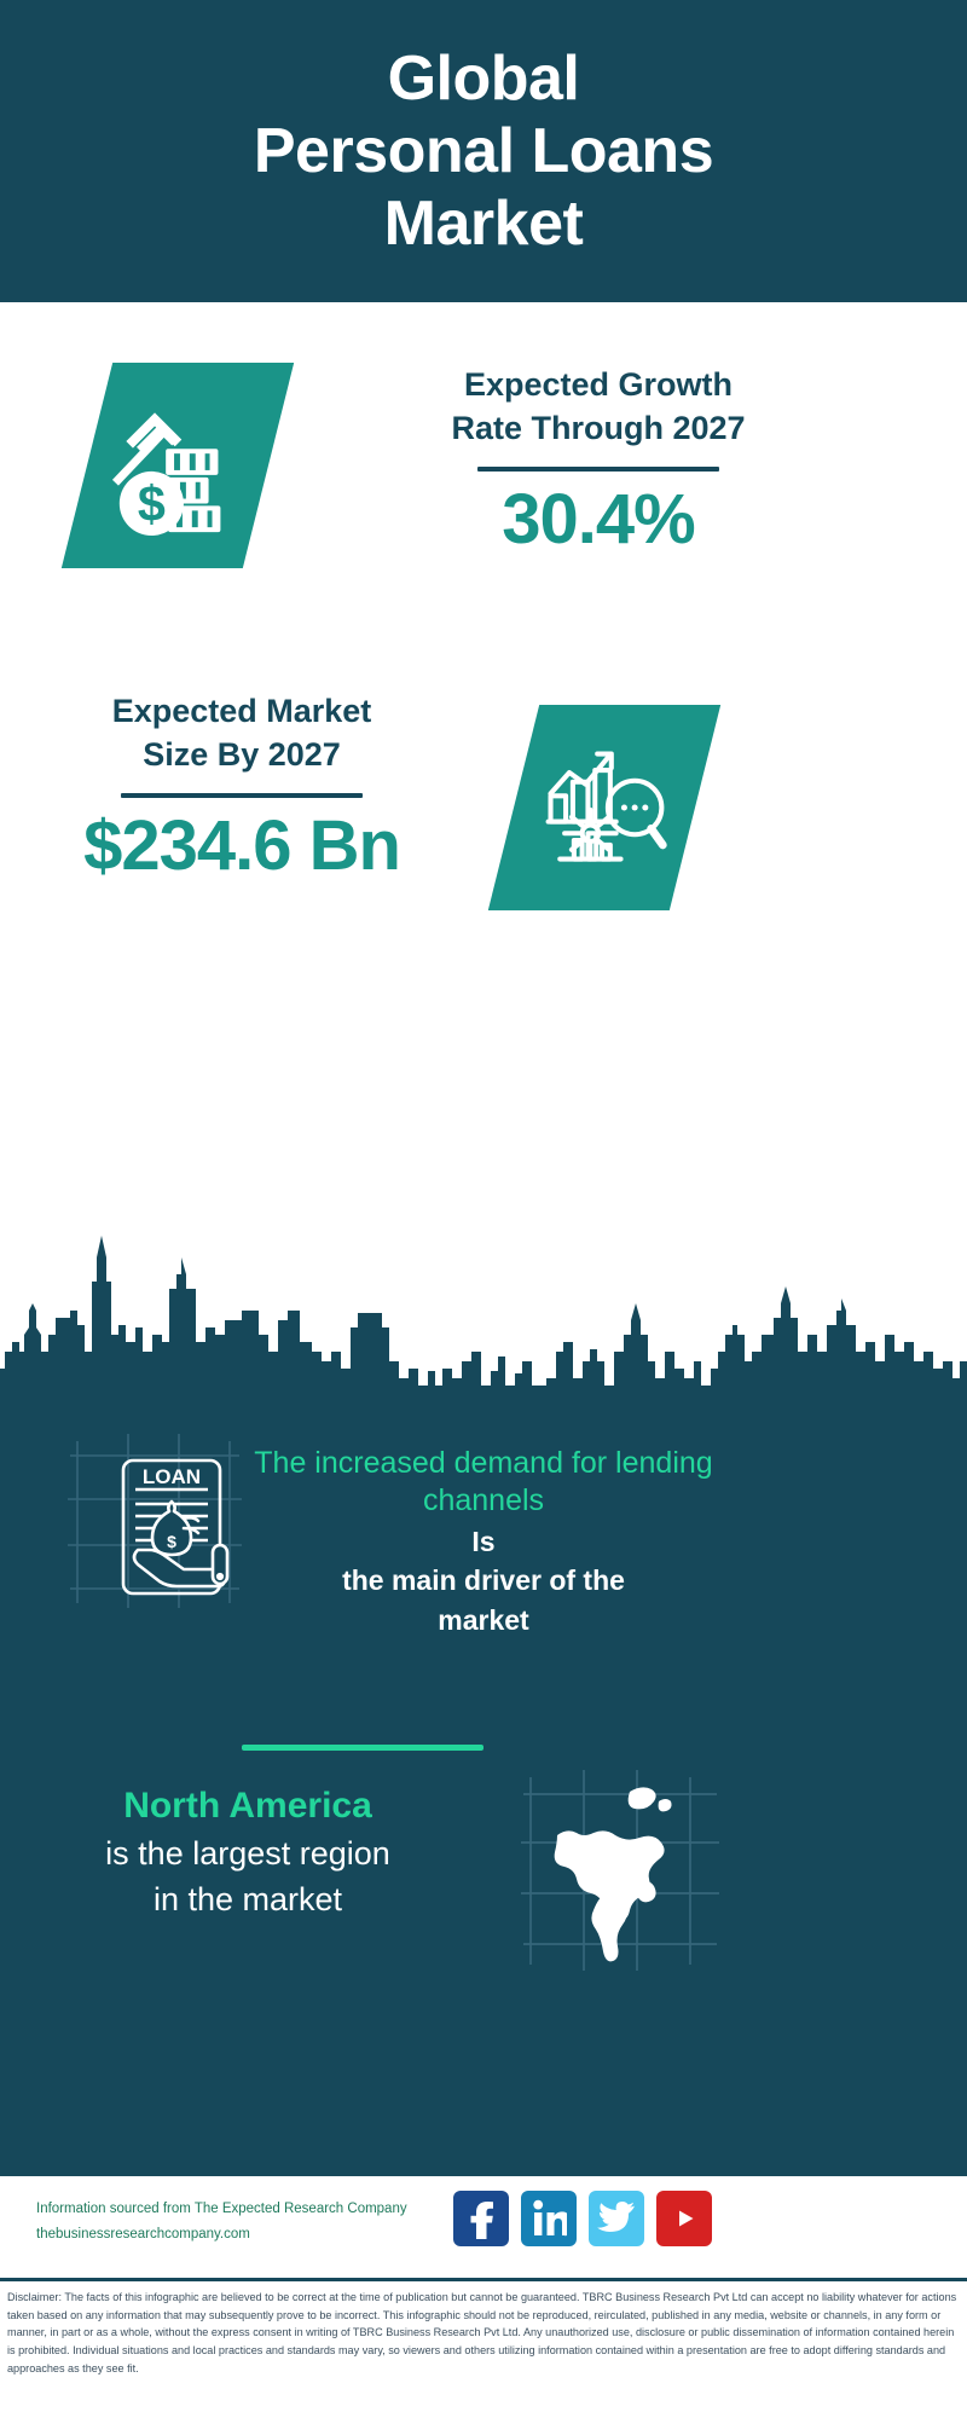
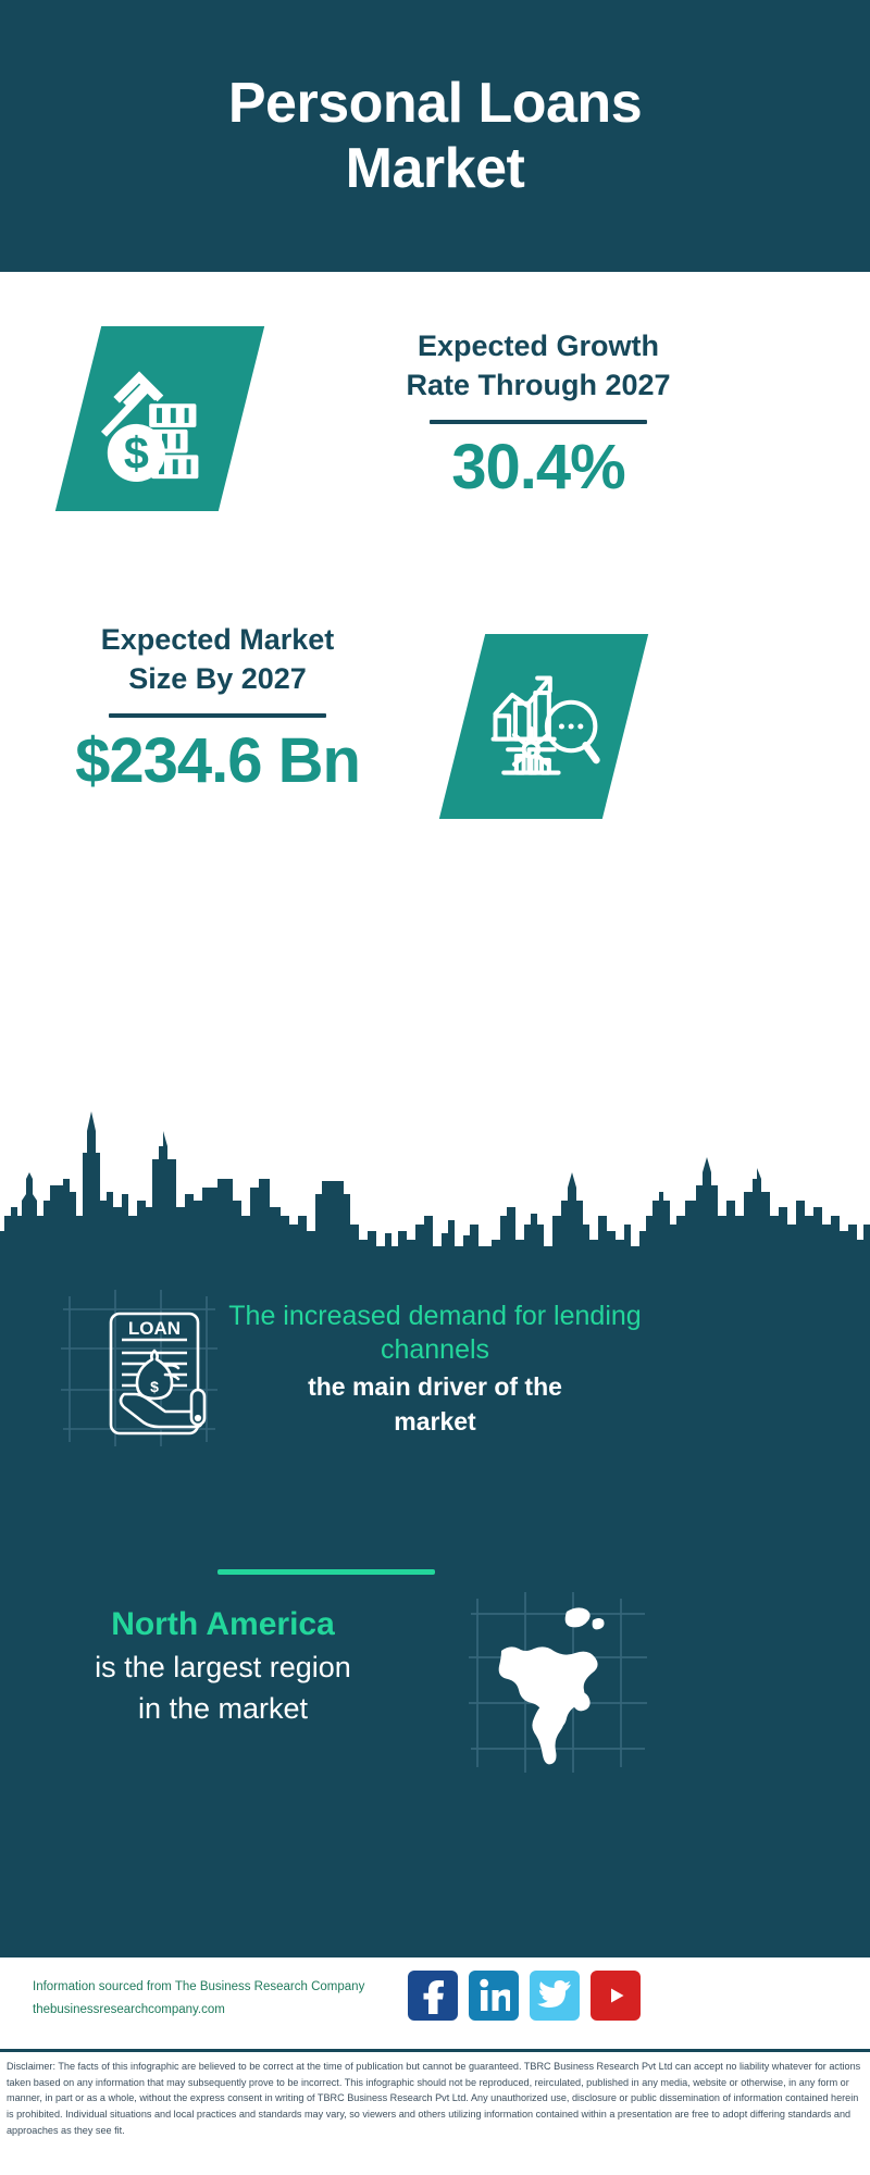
- Global
  Personal Loans
  Market
  Expected Growth
  Rate Through 2027
  30.4%
  Expected Market
  Size By 2027
  $234.6 Bn
  LOAN
  $
  The increased demand for lending channels
- Is
  the main driver of the
  market
  North America
  is the largest region
  in the market
- Information sourced from The Expected Research Company
+ Information sourced from The Business Research Company
  thebusinessresearchcompany.com
- Disclaimer: The facts of this infographic are believed to be correct at the time of publication but cannot be guaranteed. TBRC Business Research Pvt Ltd can accept no liability whatever for actions taken based on any information that may subsequently prove to be incorrect. This infographic should not be reproduced, reirculated, published in any media, website or channels, in any form or manner, in part or as a whole, without the express consent in writing of TBRC Business Research Pvt Ltd. Any unauthorized use, disclosure or public dissemination of information contained herein is prohibited. Individual situations and local practices and standards may vary, so viewers and others utilizing information contained within a presentation are free to adopt differing standards and approaches as they see fit.
+ Disclaimer: The facts of this infographic are believed to be correct at the time of publication but cannot be guaranteed. TBRC Business Research Pvt Ltd can accept no liability whatever for actions taken based on any information that may subsequently prove to be incorrect. This infographic should not be reproduced, reirculated, published in any media, website or otherwise, in any form or manner, in part or as a whole, without the express consent in writing of TBRC Business Research Pvt Ltd. Any unauthorized use, disclosure or public dissemination of information contained herein is prohibited. Individual situations and local practices and standards may vary, so viewers and others utilizing information contained within a presentation are free to adopt differing standards and approaches as they see fit.
